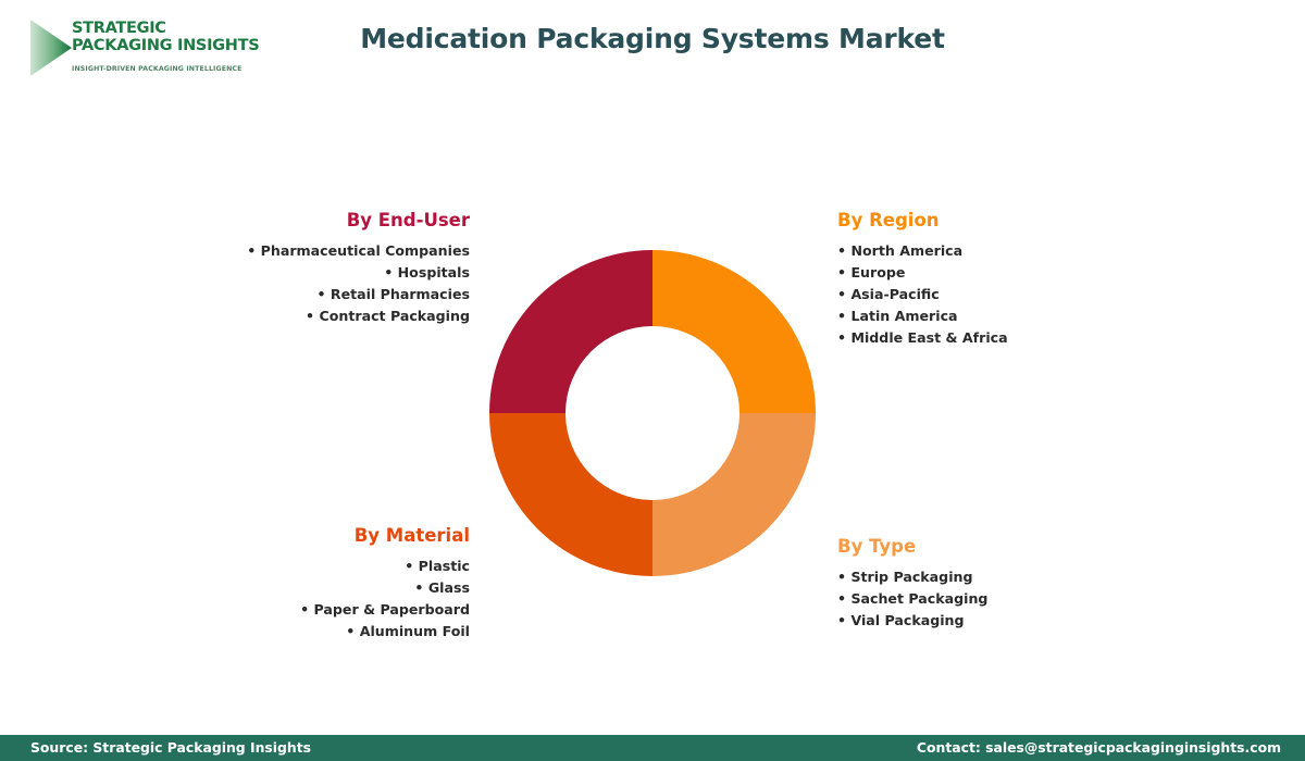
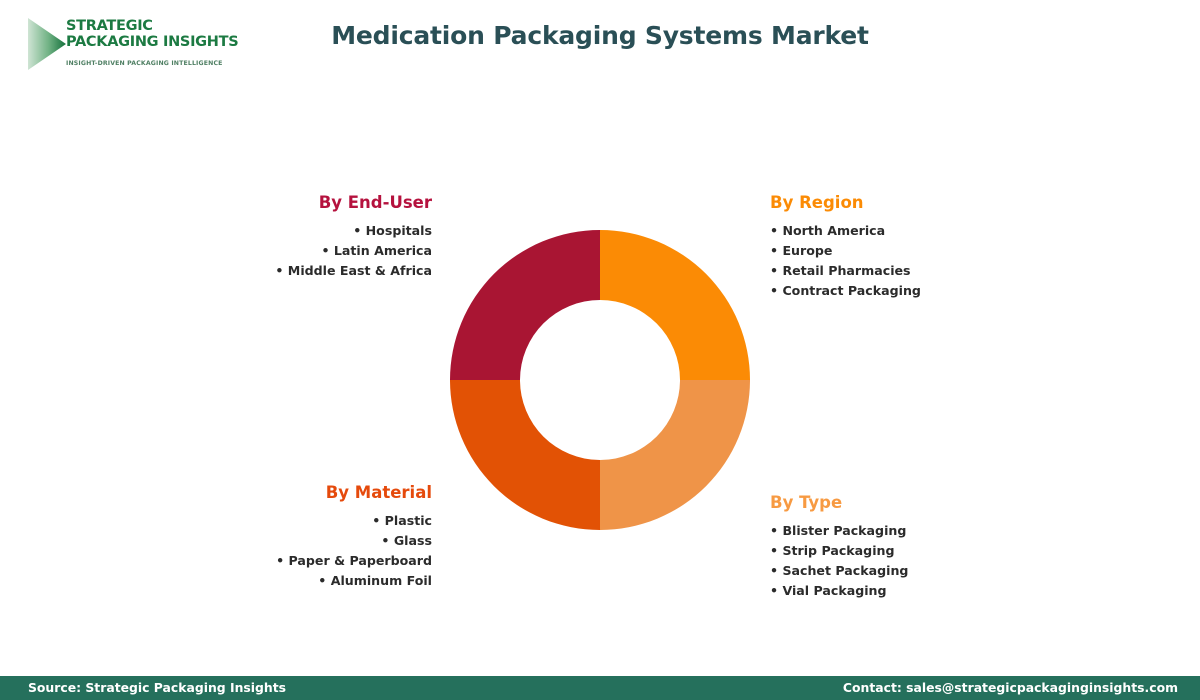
  STRATEGIC
  PACKAGING INSIGHT
  Medication Packaging Systems Market
  By End-User
- • Pharmaceutical Companies
  • Hospitals
- • Retail Pharmacies
+ • Latin America
- • Contract Packaging
+ • Middle East & Africa
  By Region
  • North America
  • Europe
- • Asia-Pacific
- • Latin America
+ • Retail Pharmacies
- • Middle East & Africa
+ • Contract Packaging
  By Material
  • Plastic
  • Glass
  • Paper & Paperboard
  • Aluminum Foil
  By Type
+ • Blister Packaging
  • Strip Packaging
  • Sachet Packaging
  • Vial Packaging
  Source: Strategic Packaging Insights
  Contact: sales@strategicpackaginginsights.com
